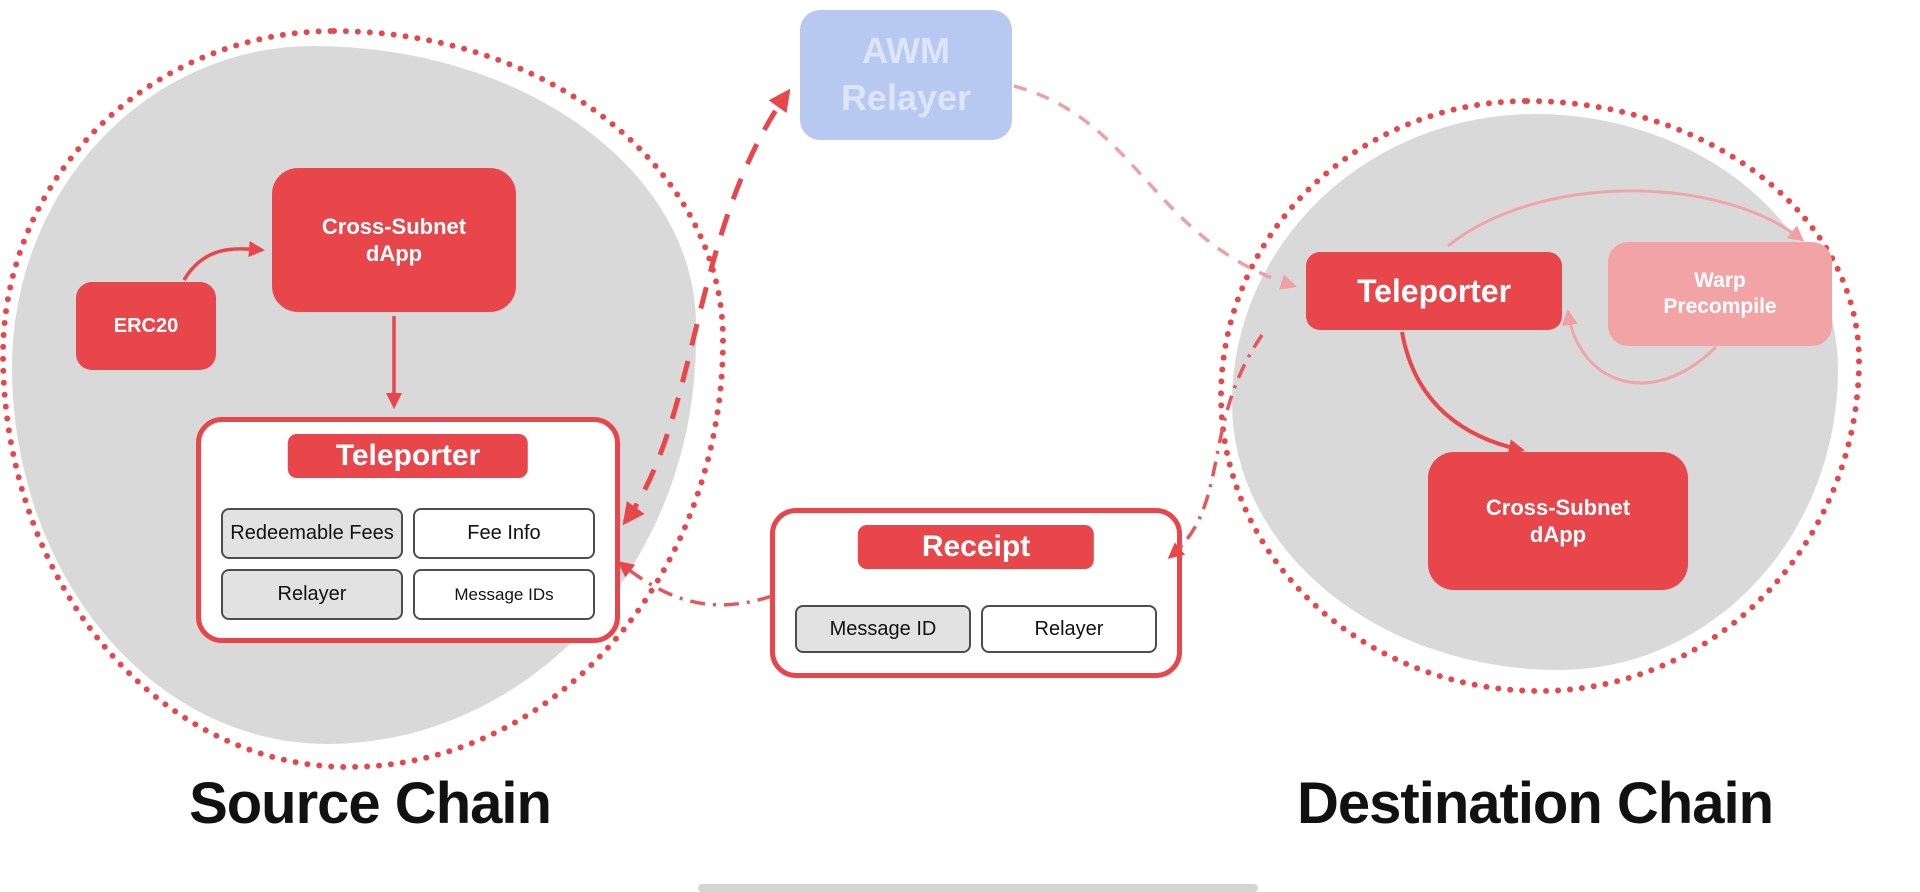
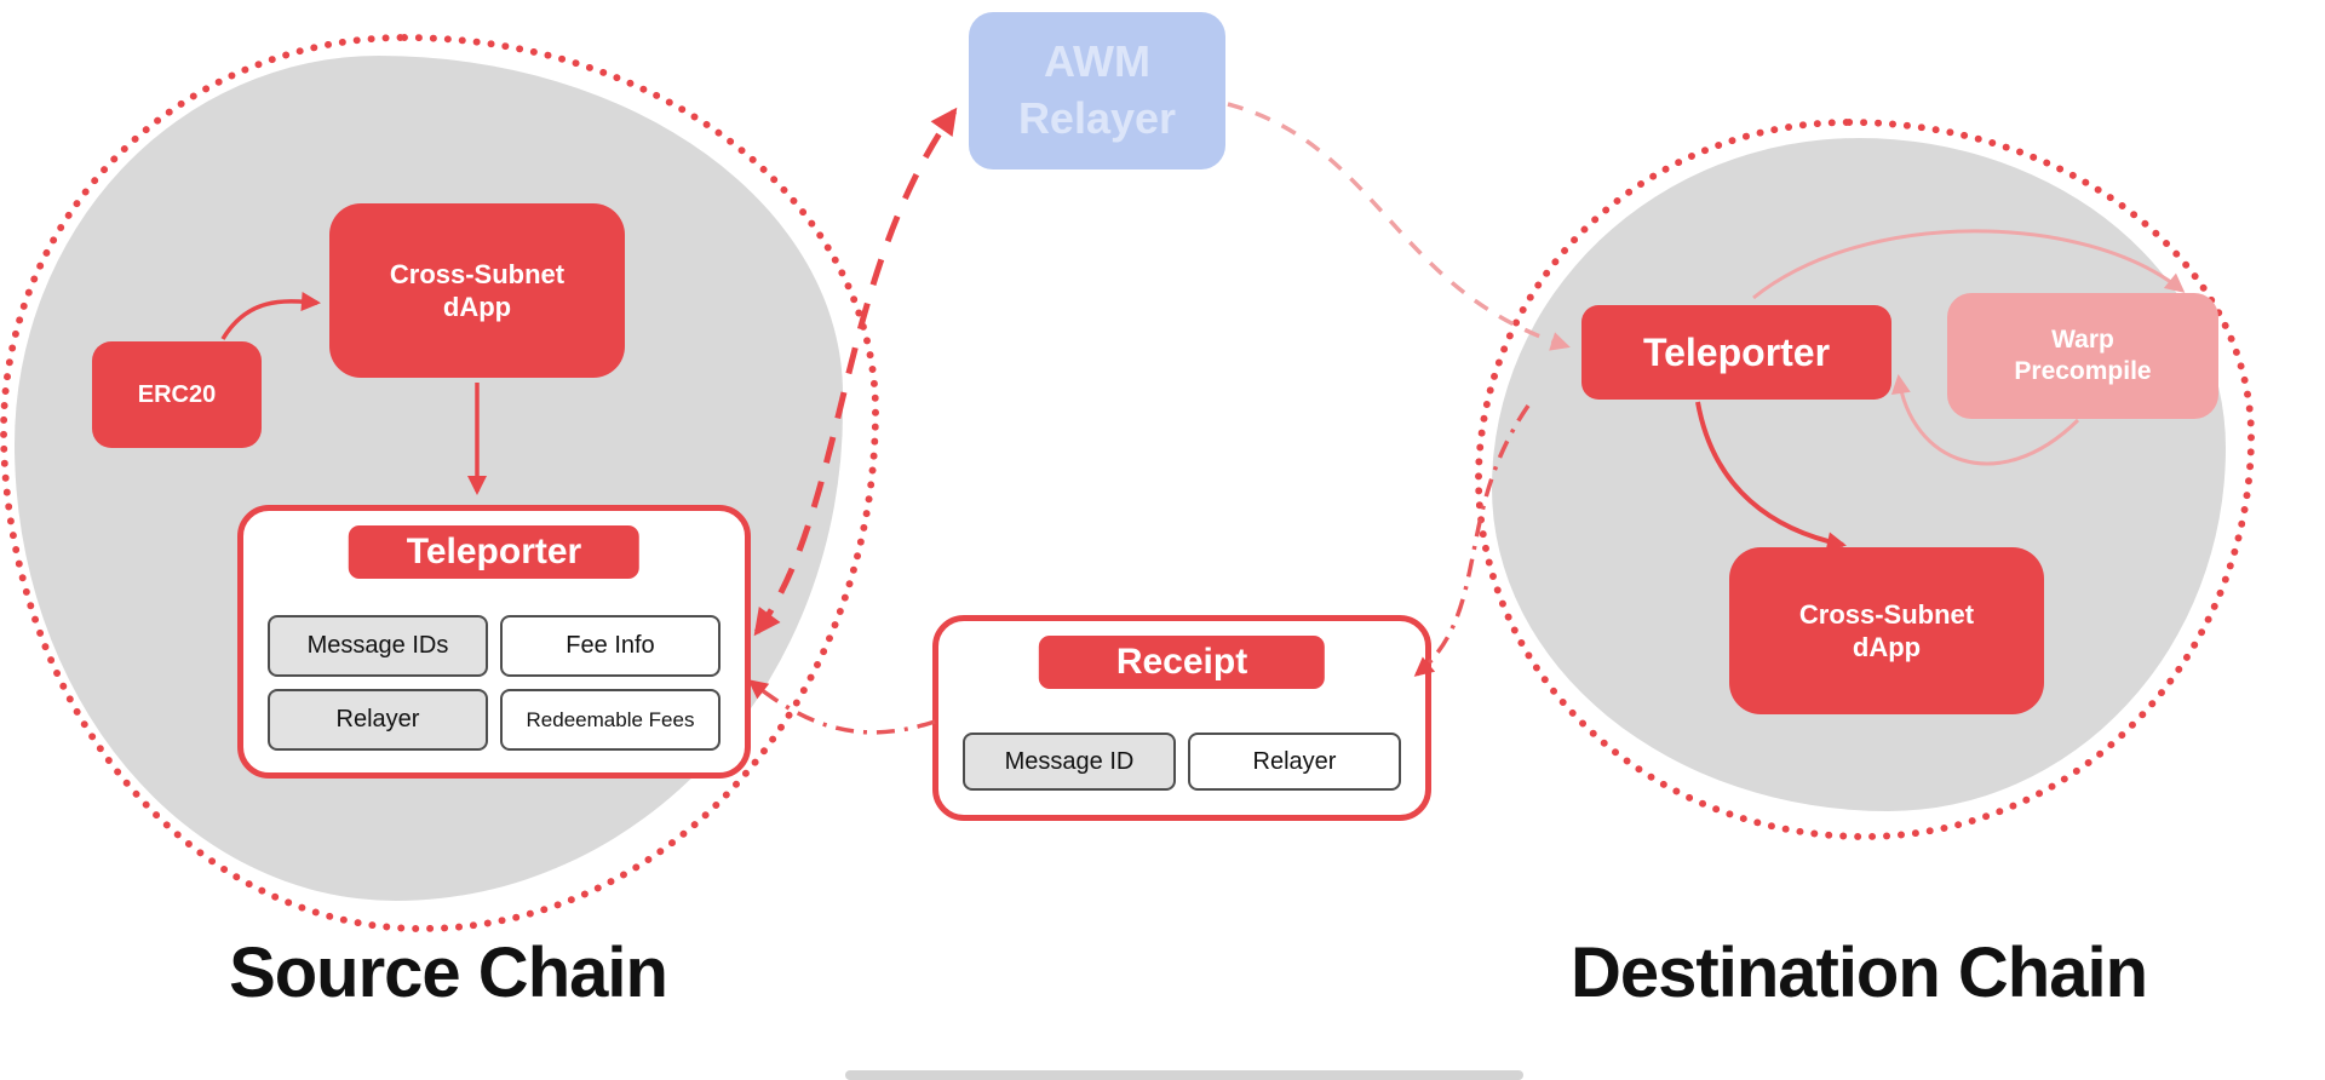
  AWM
  Relayer
  ERC20
  Cross-Subnet
  dApp
  Teleporter
- Redeemable Fees
+ Message IDs
  Fee Info
  Relayer
- Message IDs
+ Redeemable Fees
  Source Chain
  Receipt
  Message ID
  Relayer
  Teleporter
  Warp
  Precompile
  Cross-Subnet
  dApp
  Destination Chain
